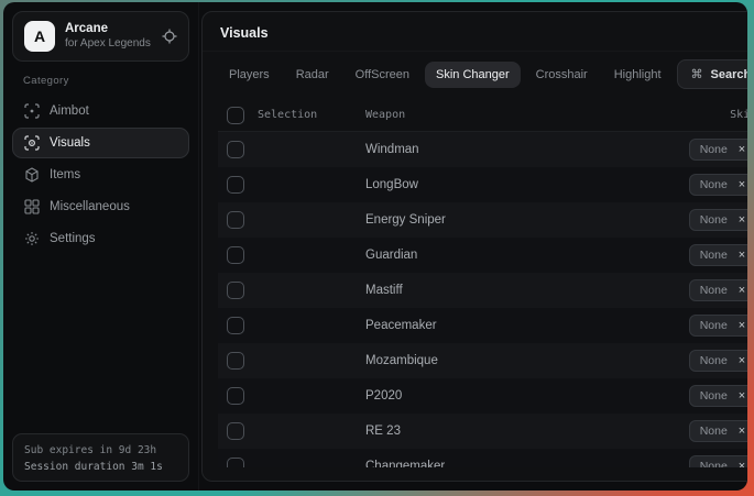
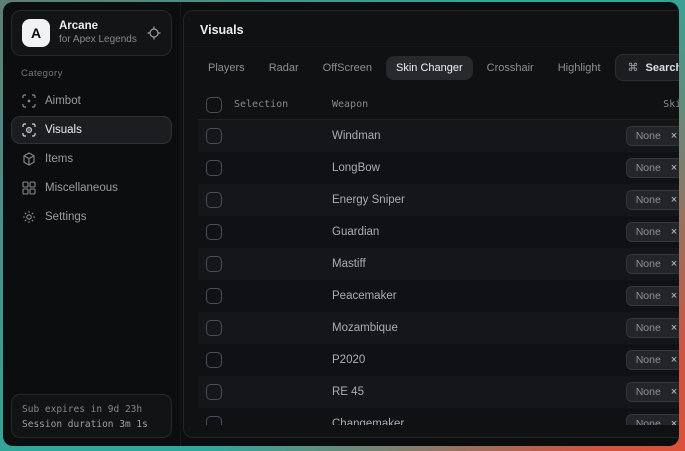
  A
  Arcane
  for Apex Legends
  Category
  Aimbot
  Visuals
  Items
  Miscellaneous
  Settings
  Sub expires in 9d 23h
  Session duration 3m 1s
  Visuals
  Players
  Radar
  OffScreen
  Skin Changer
  Crosshair
  Highlight
  ⌘
  Search
  Selection
  Weapon
  Ski
  Windman
  None
  ×
  LongBow
  None
  ×
  Energy Sniper
  None
  ×
  Guardian
  None
  ×
  Mastiff
  None
  ×
  Peacemaker
  None
  ×
  Mozambique
  None
  ×
  P2020
  None
  ×
- RE 23
+ RE 45
  None
  ×
  Changemaker
  None
  ×
